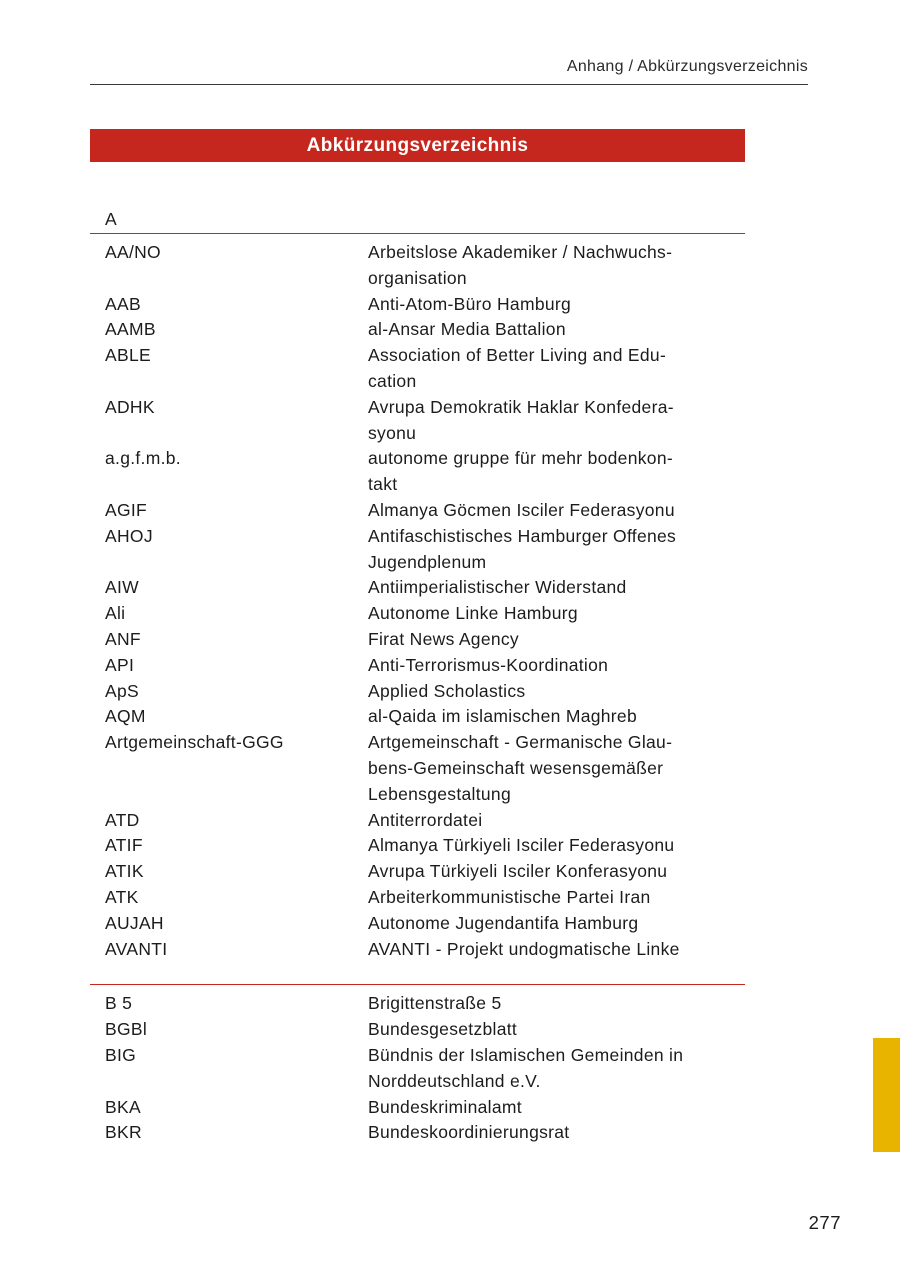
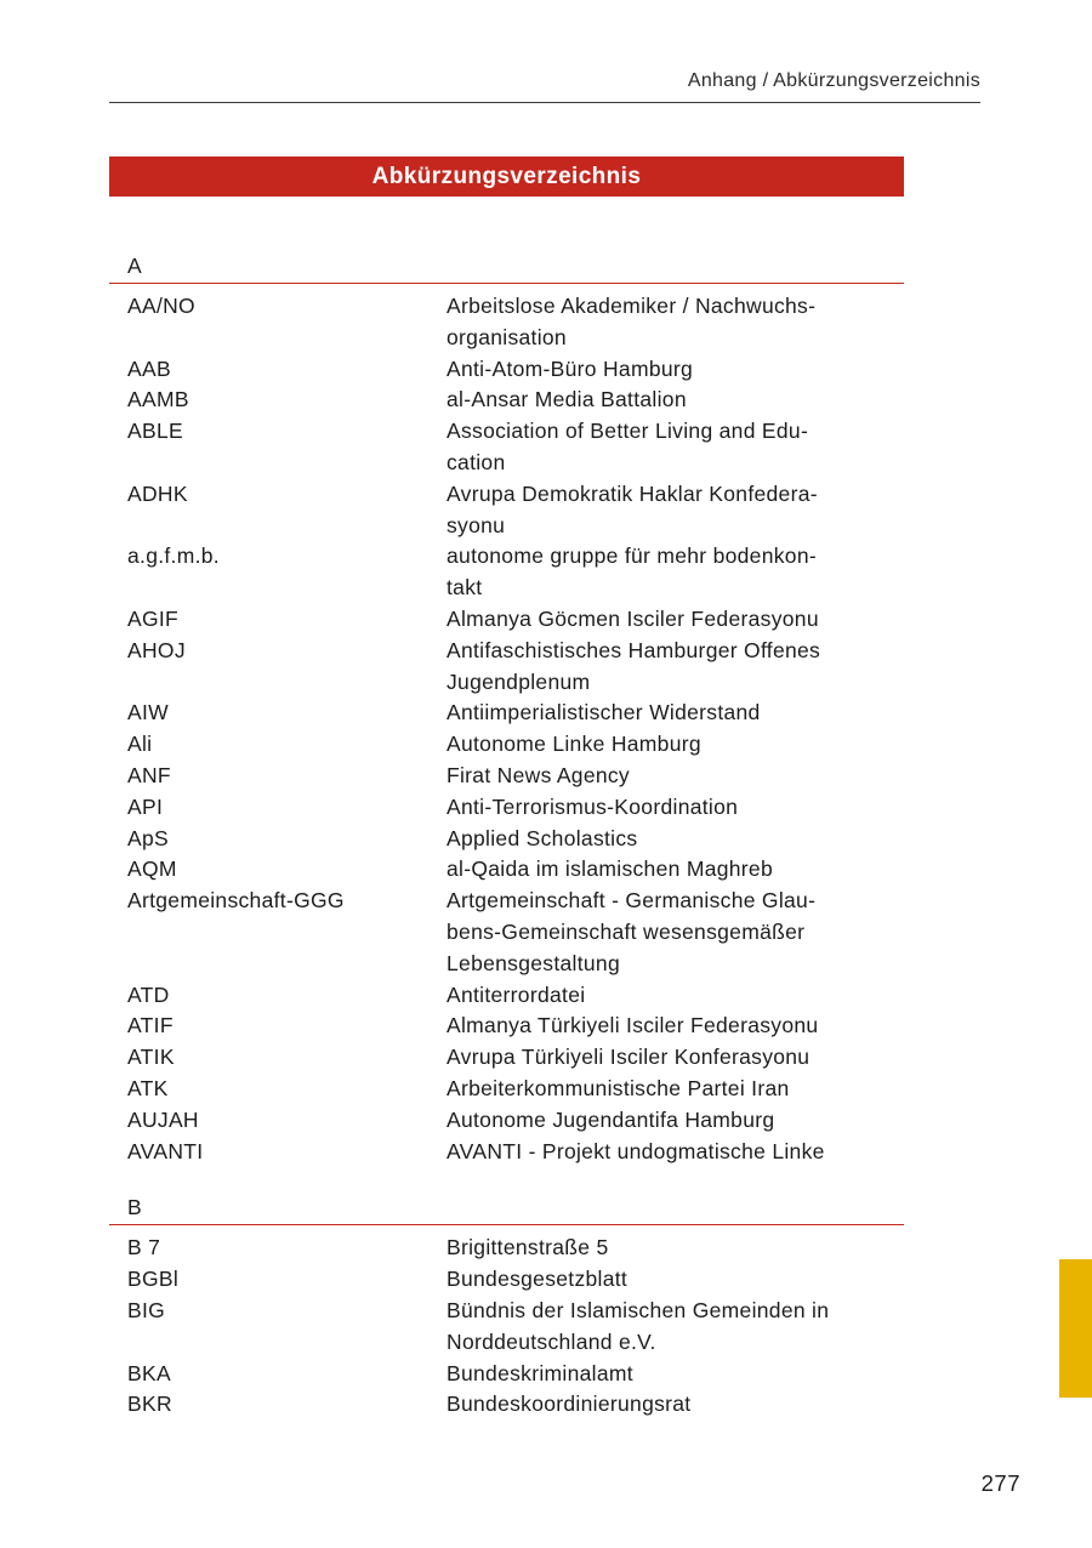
  Anhang / Abkürzungsverzeichnis
  Abkürzungsverzeichnis
  A
  AA/NO
  Arbeitslose Akademiker / Nachwuchs-
  organisation
  AAB
  Anti-Atom-Büro Hamburg
  AAMB
  al-Ansar Media Battalion
  ABLE
  Association of Better Living and Edu-
  cation
  ADHK
  Avrupa Demokratik Haklar Konfedera-
  syonu
  a.g.f.m.b.
  autonome gruppe für mehr bodenkon-
  takt
  AGIF
  Almanya Göcmen Isciler Federasyonu
  AHOJ
  Antifaschistisches Hamburger Offenes
  Jugendplenum
  AIW
  Antiimperialistischer Widerstand
  Ali
  Autonome Linke Hamburg
  ANF
  Firat News Agency
  API
  Anti-Terrorismus-Koordination
  ApS
  Applied Scholastics
  AQM
  al-Qaida im islamischen Maghreb
  Artgemeinschaft-GGG
  Artgemeinschaft - Germanische Glau-
  bens-Gemeinschaft wesensgemäßer
  Lebensgestaltung
  ATD
  Antiterrordatei
  ATIF
  Almanya Türkiyeli Isciler Federasyonu
  ATIK
  Avrupa Türkiyeli Isciler Konferasyonu
  ATK
  Arbeiterkommunistische Partei Iran
  AUJAH
  Autonome Jugendantifa Hamburg
  AVANTI
  AVANTI - Projekt undogmatische Linke
+ B
- B 5
+ B 7
  Brigittenstraße 5
  BGBl
  Bundesgesetzblatt
  BIG
  Bündnis der Islamischen Gemeinden in
  Norddeutschland e.V.
  BKA
  Bundeskriminalamt
  BKR
  Bundeskoordinierungsrat
  277
